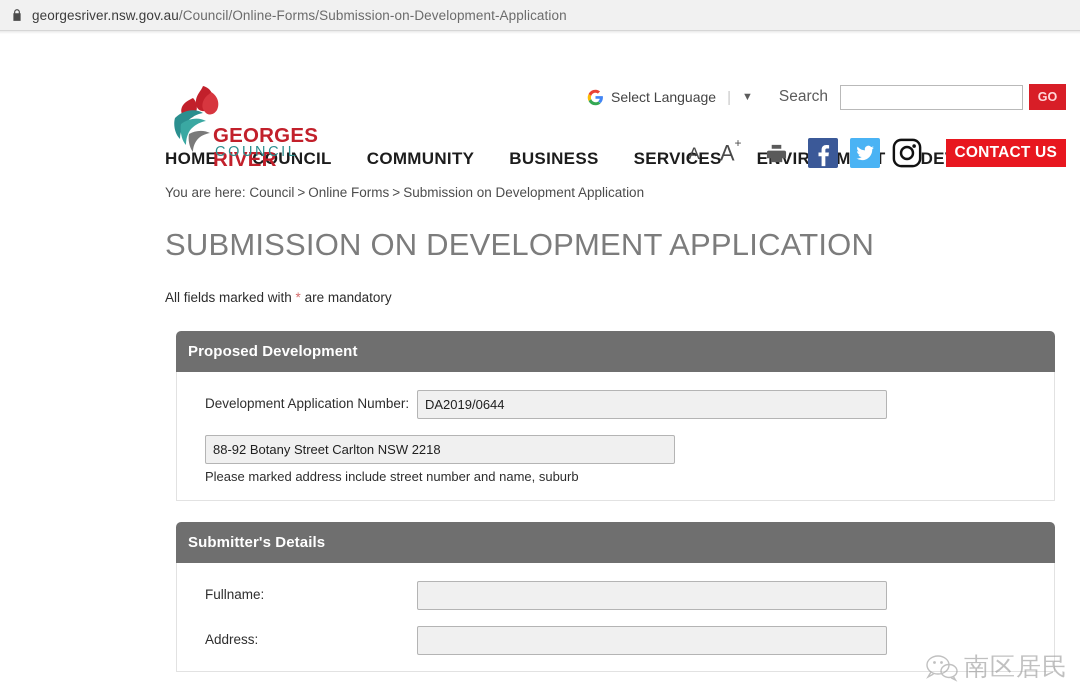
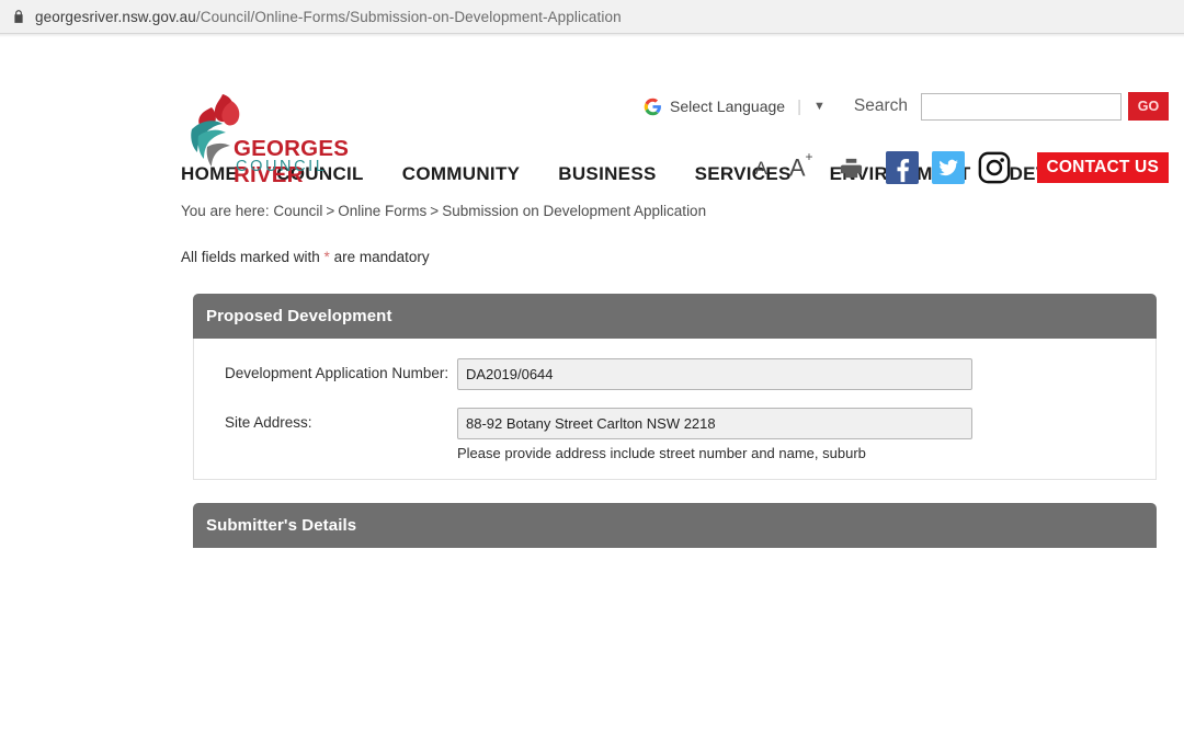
  georgesriver.nsw.gov.au/Council/Online-Forms/Submission-on-Development-Application
  GEORGES RIVER
  COUNCIL
  Select Language
  |
  ▼
  Search
  GO
  A
  A+
  CONTACT US
  HOME
  COUNCIL
  COMMUNITY
  BUSINESS
  SERVICES
  You are here: Council > Online Forms > Submission on Development Application
- SUBMISSION ON DEVELOPMENT APPLICATION
  All fields marked with * are mandatory
  Proposed Development
  Development Application Number:
  DA2019/0644
+ Site Address:
  88-92 Botany Street Carlton NSW 2218
- Please marked address include street number and name, suburb
+ Please provide address include street number and name, suburb
  Submitter's Details
- Fullname:
- Address:
- 南区居民
